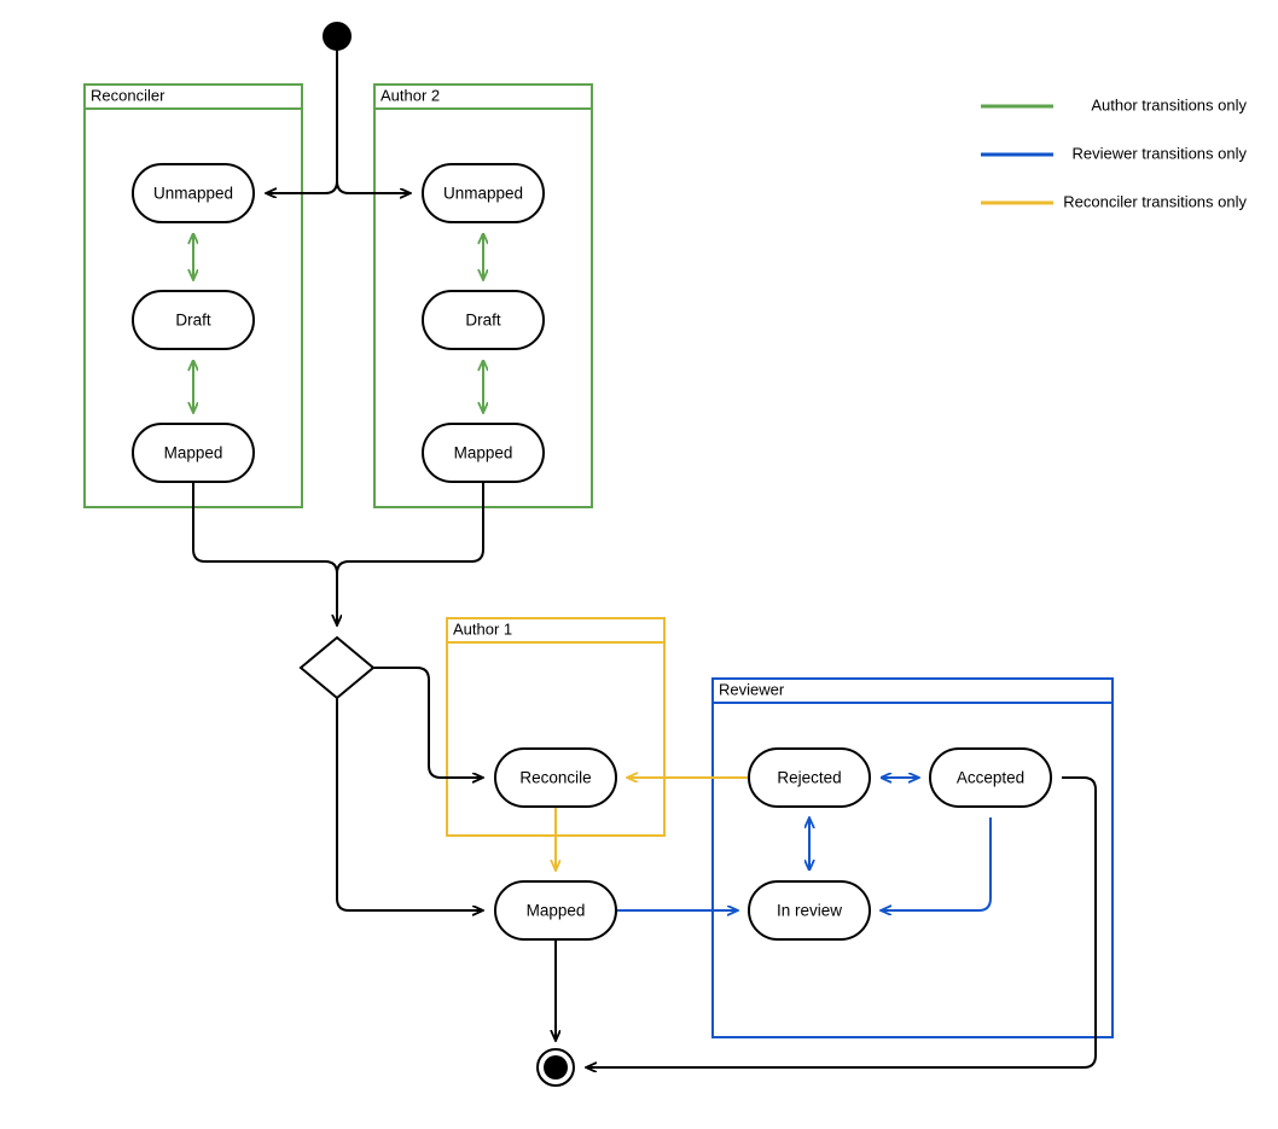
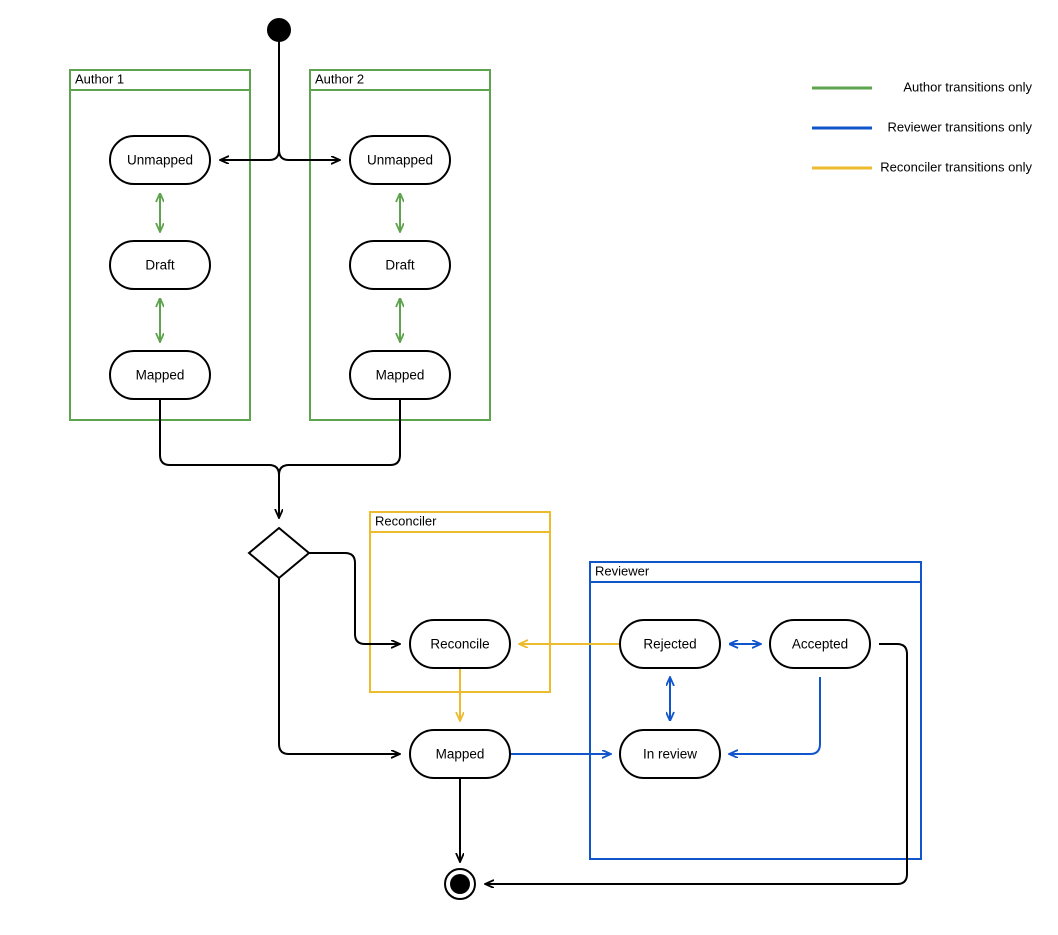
- Reconciler
+ Author 1
  Author 2
- Author 1
+ Reconciler
  Reviewer
  Unmapped
  Draft
  Mapped
  Unmapped
  Draft
  Mapped
  Reconcile
  Mapped
  Rejected
  Accepted
  In review
  Author transitions only
  Reviewer transitions only
  Reconciler transitions only
